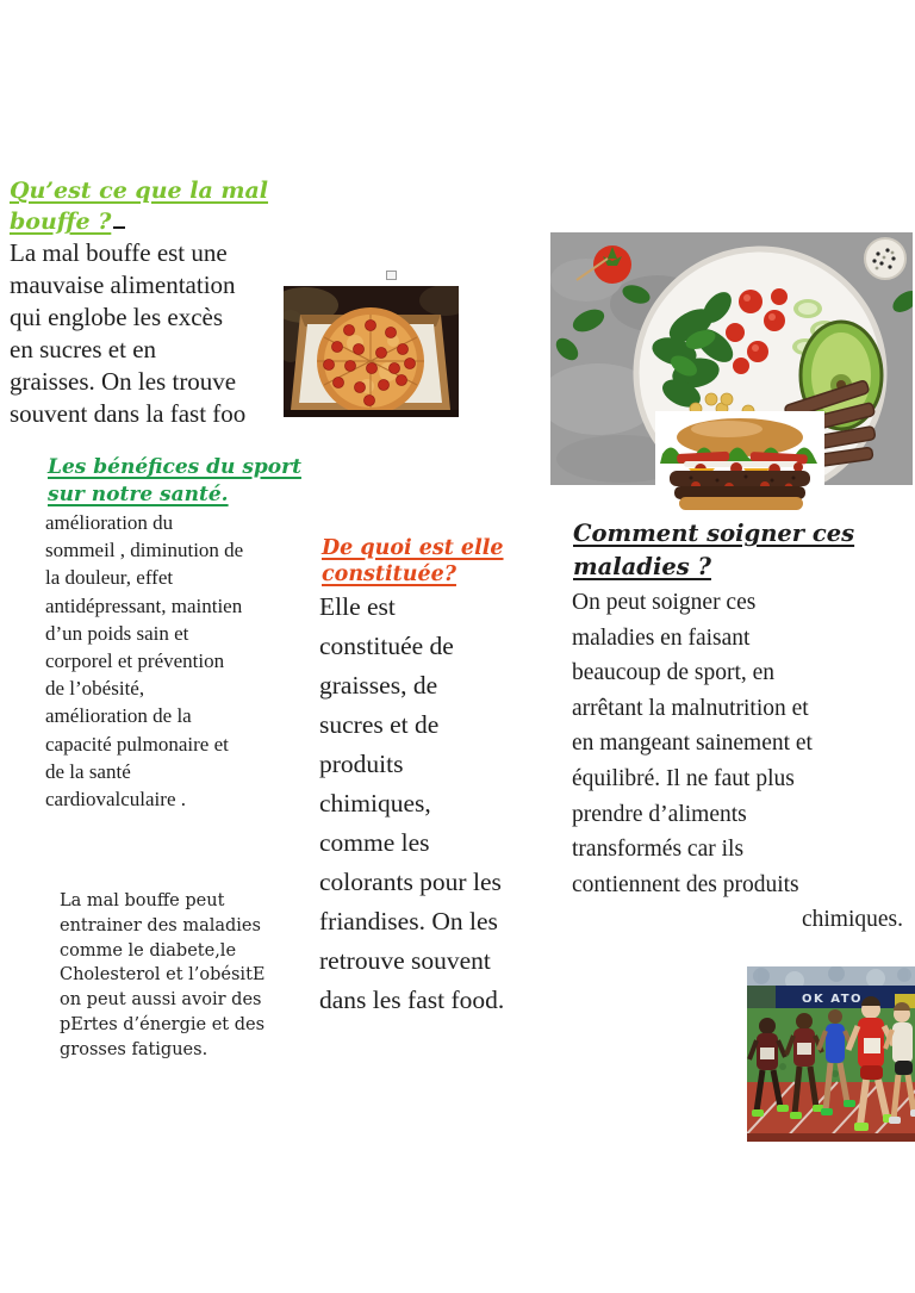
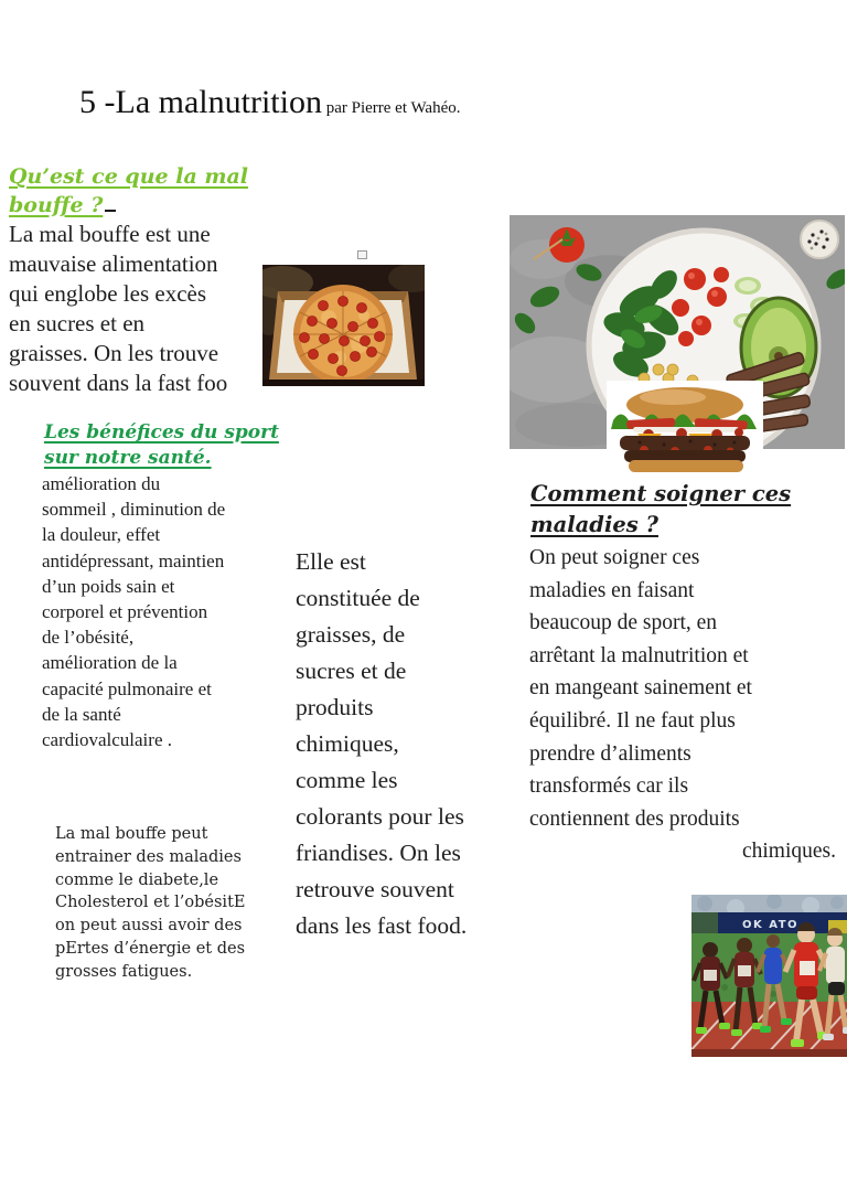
+ 5 -La malnutrition par Pierre et Wahéo.
  Qu’est ce que la mal
  bouffe ?
  La mal bouffe est une
  mauvaise alimentation
  qui englobe les excès
  en sucres et en
  graisses. On les trouve
  souvent dans la fast foo
  Les bénéfices du sport
  sur notre santé.
  amélioration du
  sommeil , diminution de
  la douleur, effet
  antidépressant, maintien
  d’un poids sain et
  corporel et prévention
  de l’obésité,
  amélioration de la
  capacité pulmonaire et
  de la santé
  cardiovalculaire .
  La mal bouffe peut
  entrainer des maladies
  comme le diabete,le
  Cholesterol et l’obésitE
  on peut aussi avoir des
  pErtes d’énergie et des
  grosses fatigues.
- De quoi est elle
- constituée?
  Elle est
  constituée de
  graisses, de
  sucres et de
  produits
  chimiques,
  comme les
  colorants pour les
  friandises. On les
  retrouve souvent
  dans les fast food.
  Comment soigner ces
  maladies ?
  On peut soigner ces
  maladies en faisant
  beaucoup de sport, en
  arrêtant la malnutrition et
  en mangeant sainement et
  équilibré. Il ne faut plus
  prendre d’aliments
  transformés car ils
  contiennent des produits
  chimiques.
  OK ATO
